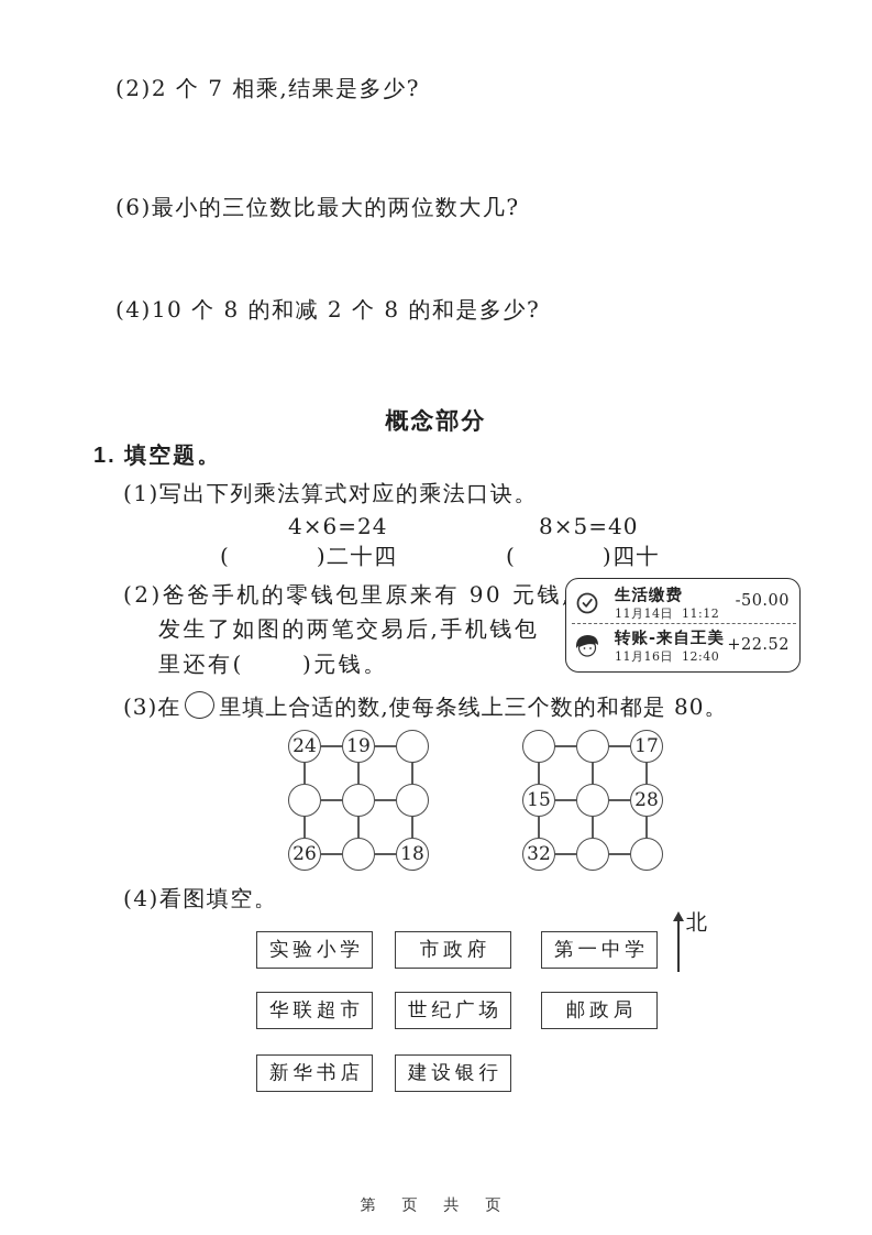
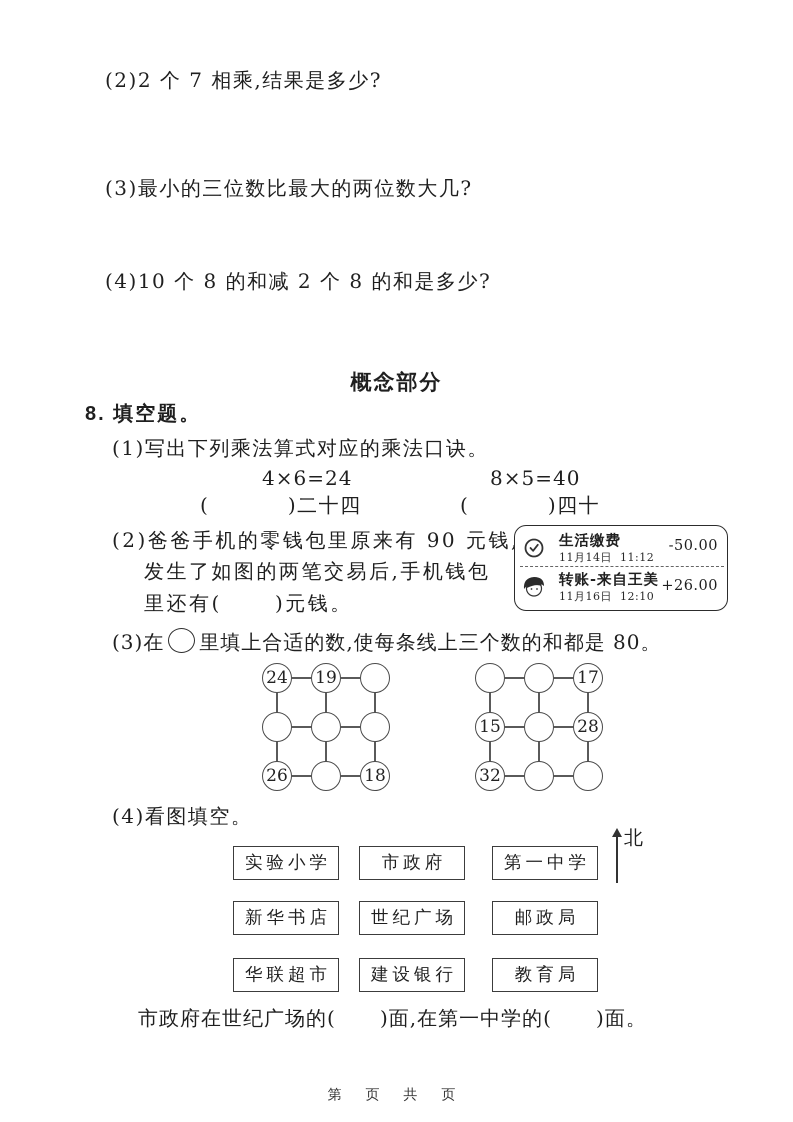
  (2)2 个 7 相乘,结果是多少?
- (6)最小的三位数比最大的两位数大几?
+ (3)最小的三位数比最大的两位数大几?
  (4)10 个 8 的和减 2 个 8 的和是多少?
  概念部分
- 1. 填空题。
+ 8. 填空题。
  (1)写出下列乘法算式对应的乘法口诀。
  4×6=24
  8×5=40
  ( )二十四
  ( )四十
  (2)爸爸手机的零钱包里原来有 90 元钱
  发生了如图的两笔交易后,手机钱包
  里还有( )元钱。
  生活缴费
  -50.00
  11月14日 11:12
  转账-来自王美
- +22.52
+ +26.00
- 11月16日 12:40
+ 11月16日 12:10
  (3)在 里填上合适的数,使每条线上三个数的和都是 80。
  24
  19
  26
  18
  17
  15
  28
  32
  (4)看图填空。
  北
  实验小学
  市政府
  第一中学
- 华联超市
+ 新华书店
  世纪广场
  邮政局
- 新华书店
+ 华联超市
  建设银行
+ 教育局
+ 市政府在世纪广场的( )面,在第一中学的( )面。
  第 页 共 页
